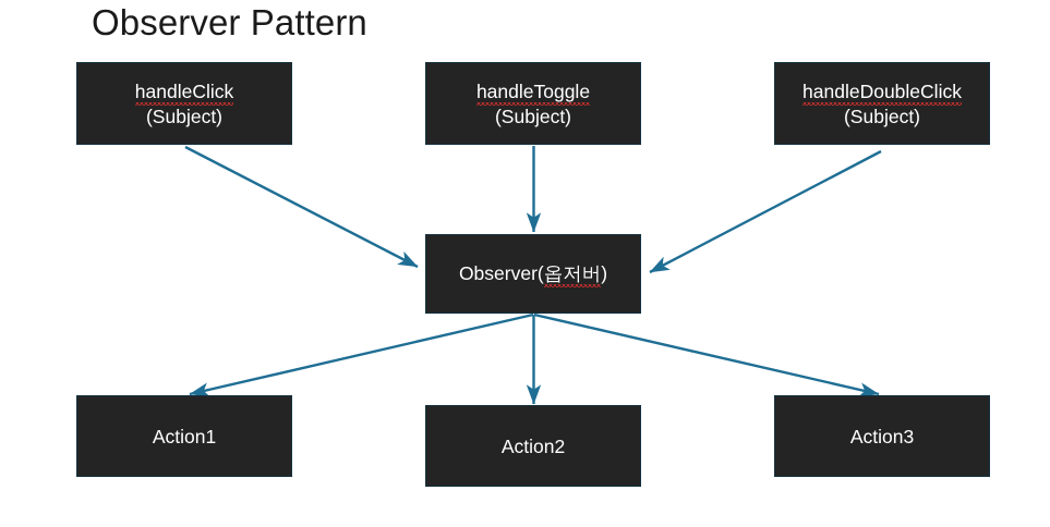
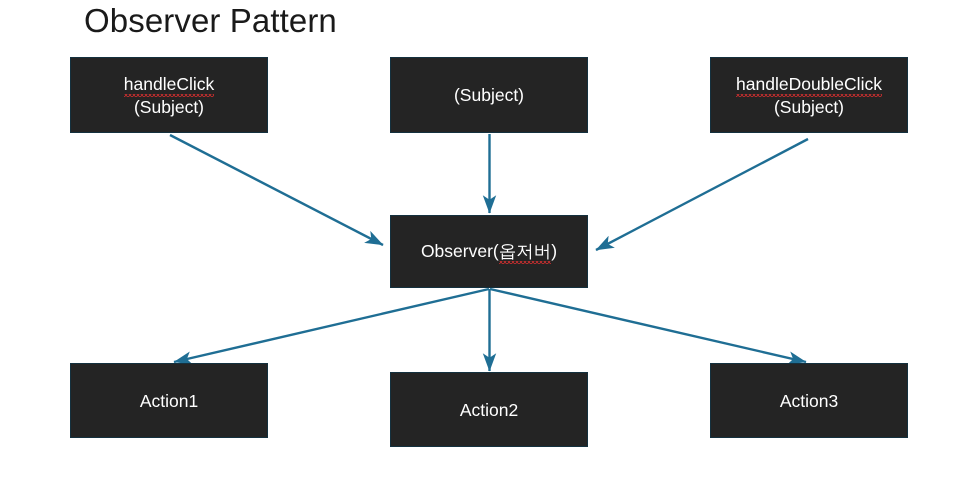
  Observer Pattern
  handleClick
  (Subject)
- handleToggle
  (Subject)
  handleDoubleClick
  (Subject)
  Observer(옵저버)
  Action1
  Action2
  Action3
